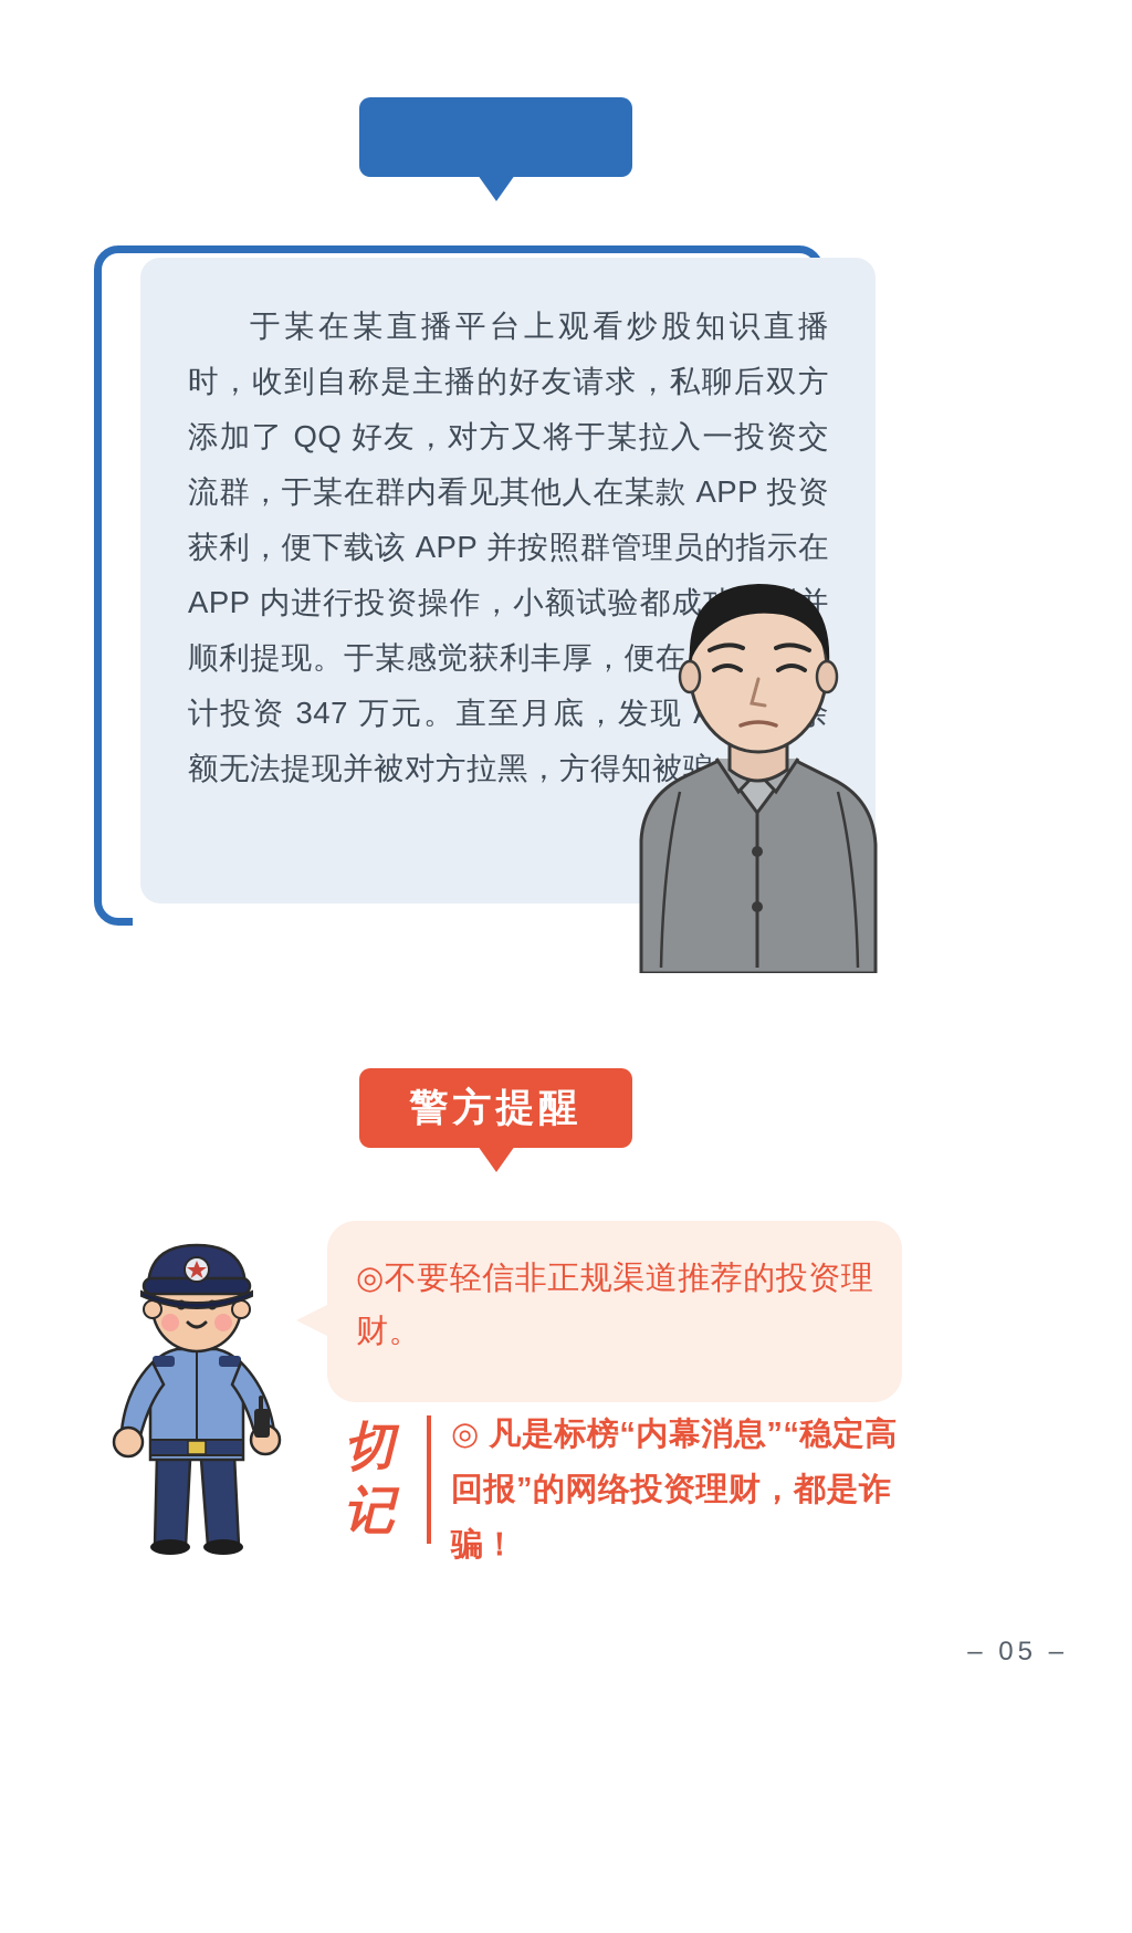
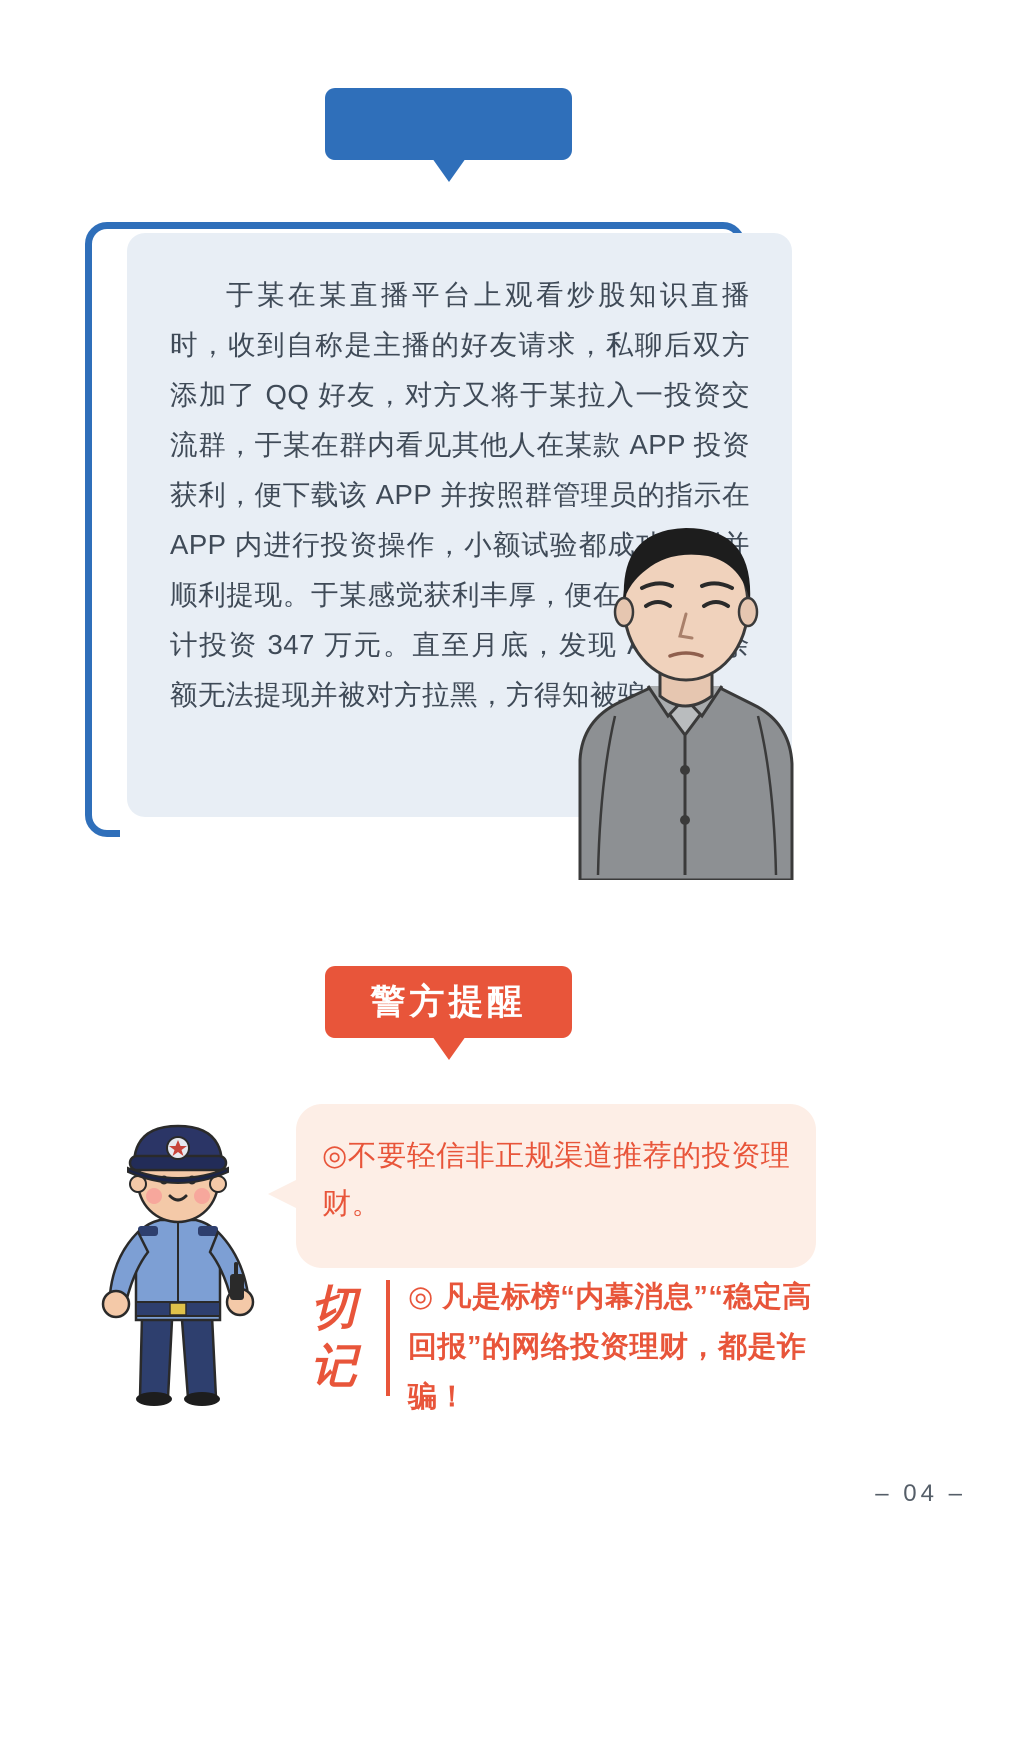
  于某在某直播平台上观看炒股知识直播时，收到自称是主播的好友请求，私聊后双方添加了 QQ 好友，对方又将于某拉入一投资交流群，于某在群内看见其他人在某款 APP 投资获利，便下载该 APP 并按照群管理员的指示在 APP 内进行投资操作，小额试验都成并顺利提现。于某感觉获利丰厚，便在计投资 347 万元。直至月底，发现额无法提现并被对方拉黑，方得知被骗
  警方提醒
  ◎不要轻信非正规渠道推荐的投资理财。
  切记
  ◎ 凡是标榜“内幕消息”“稳定高回报”的网络投资理财，都是诈骗！
- – 05 –
+ – 04 –
